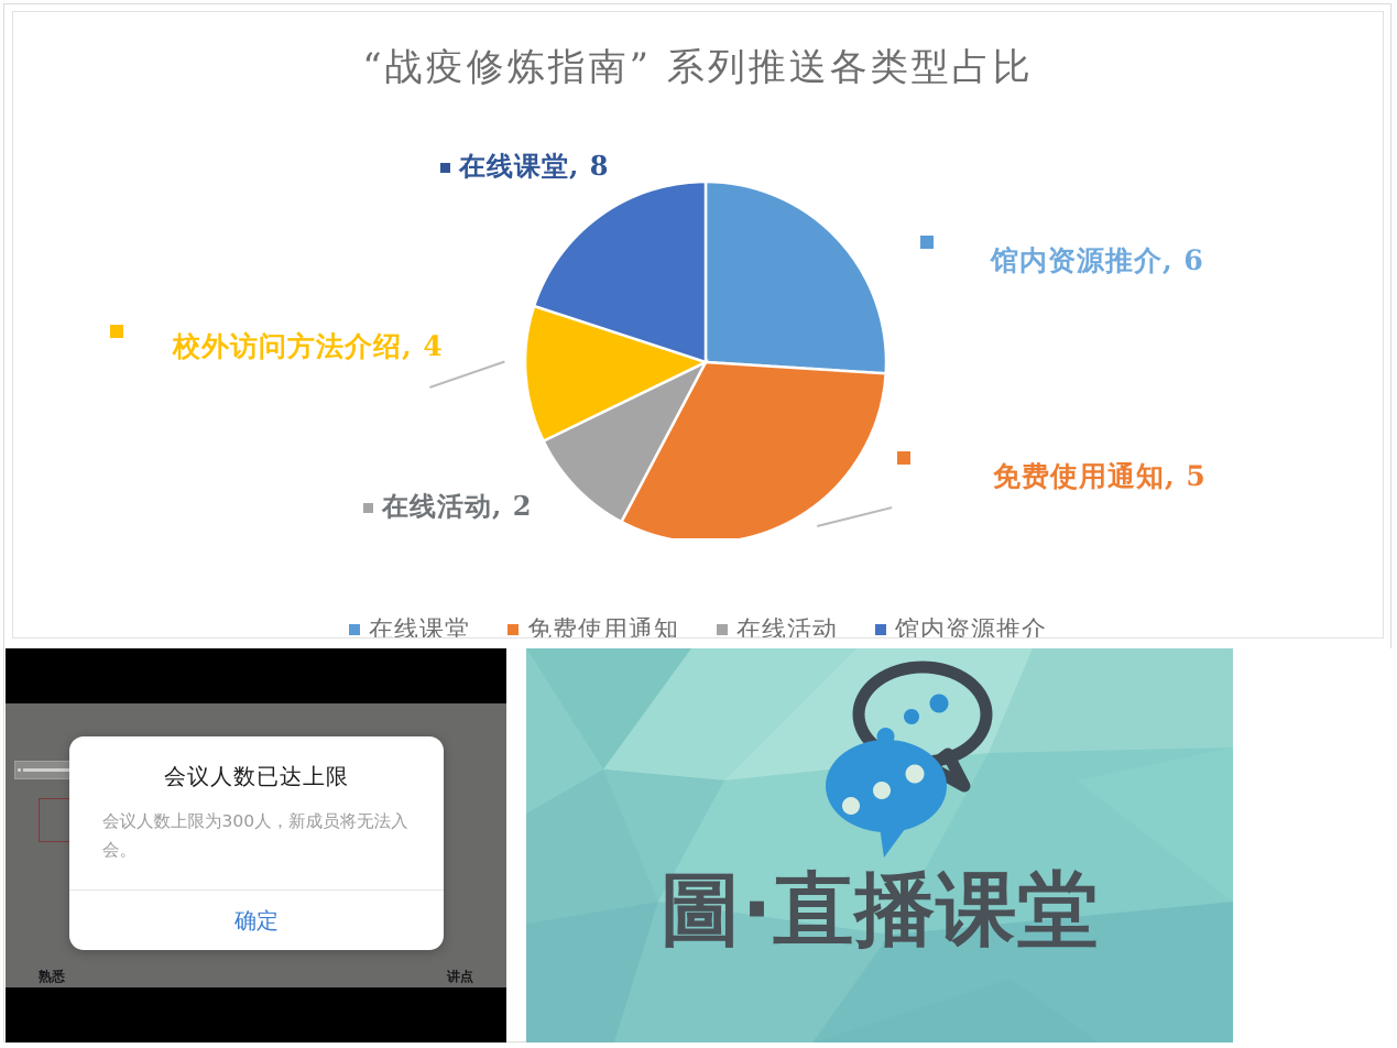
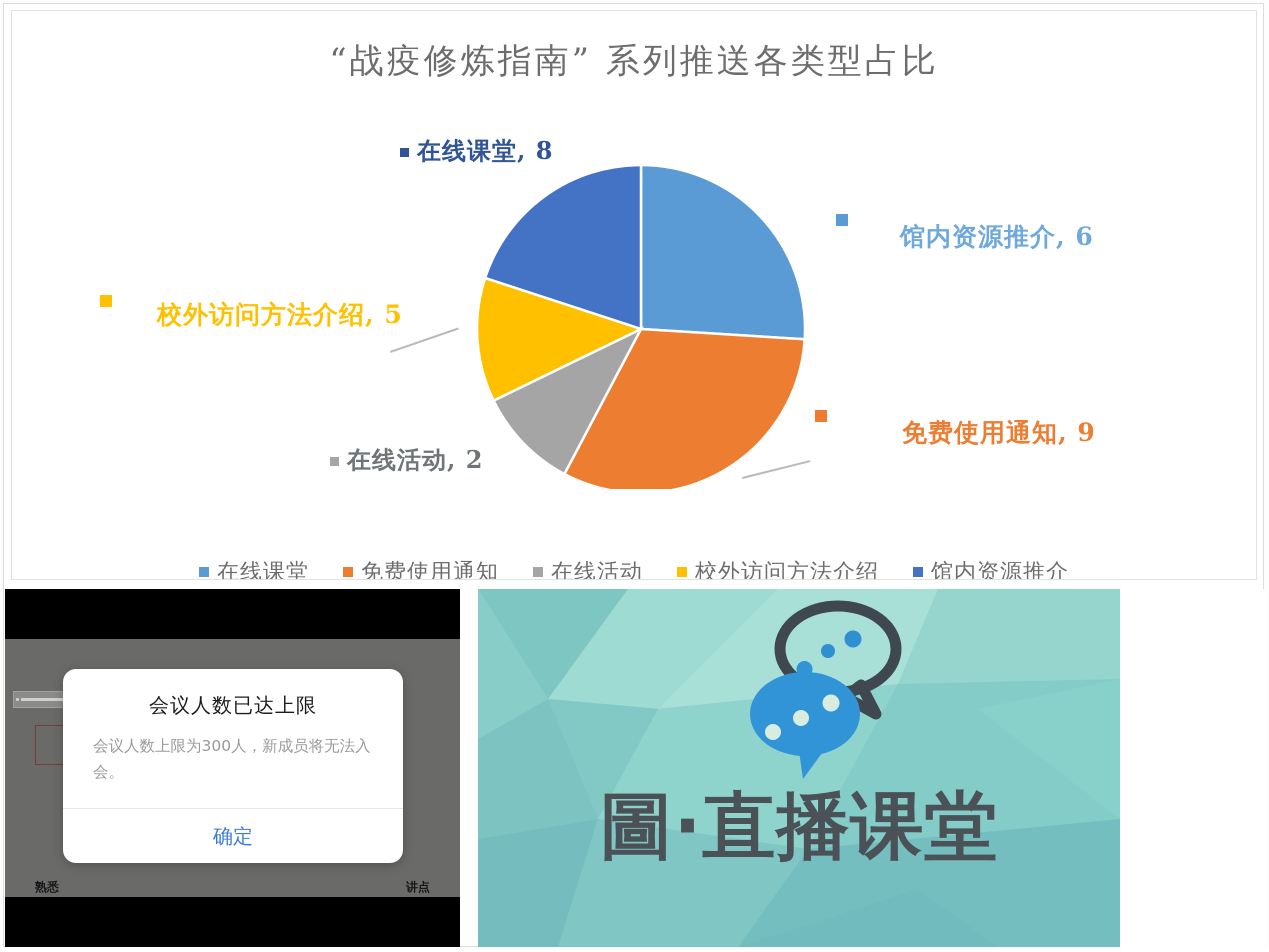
  “战疫修炼指南” 系列推送各类型占比
  在线课堂, 8
  馆内资源推介, 6
- 免费使用通知, 5
+ 免费使用通知, 9
  在线活动, 2
- 校外访问方法介绍, 4
+ 校外访问方法介绍, 5
  在线课堂
  免费使用通知
  在线活动
+ 校外访问方法介绍
  馆内资源推介
  熟悉
  讲点
  会议人数已达上限
  会议人数上限为300人，新成员将无法入会。
  确定
  圖·直播课堂
